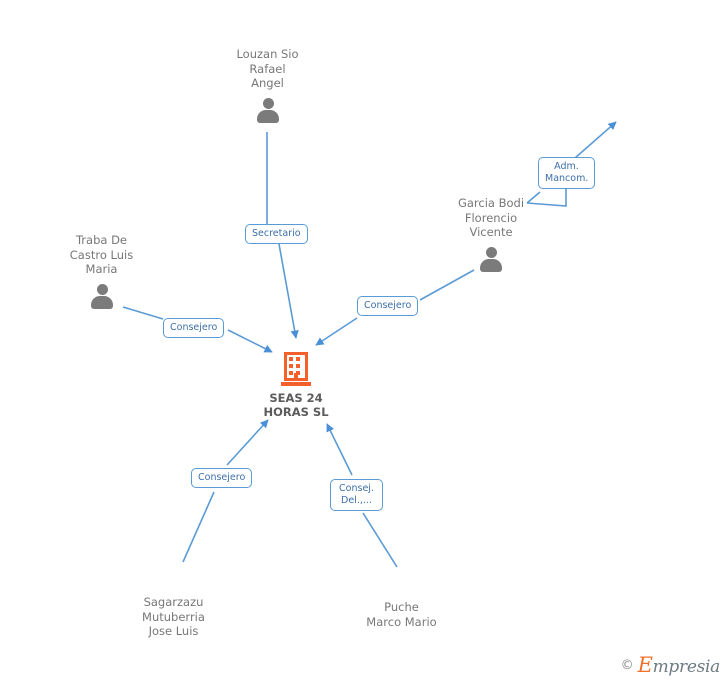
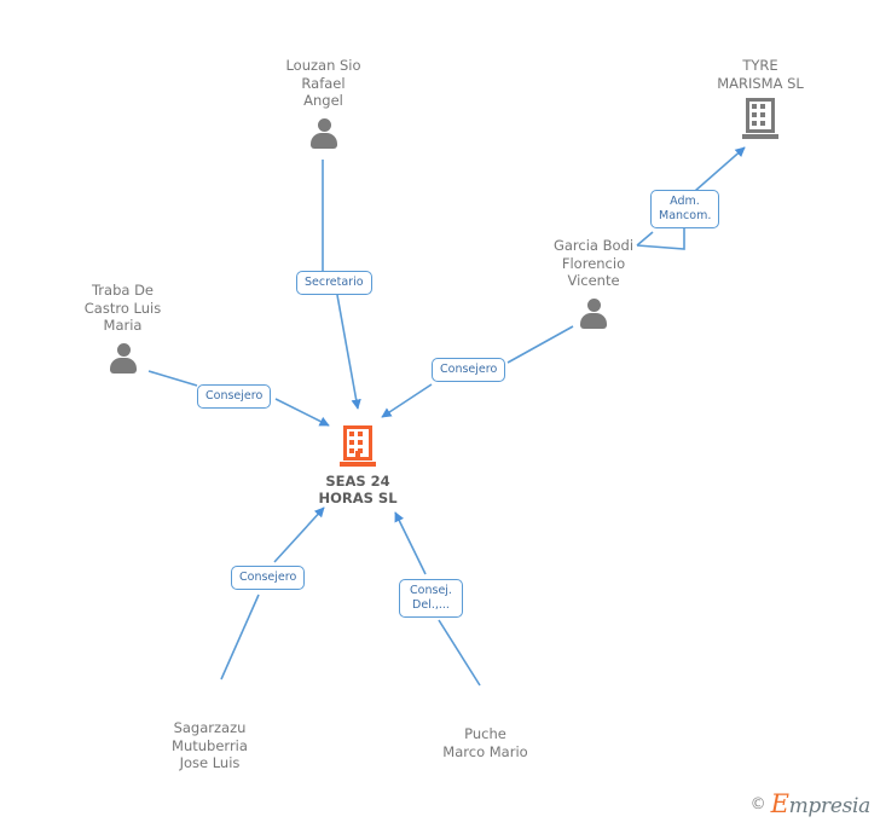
  Louzan Sio
  Rafael
  Angel
+ TYRE
+ MARISMA SL
  Garcia Bodi
  Florencio
  Vicente
  Traba De
  Castro Luis
  Maria
  SEAS 24
  HORAS SL
  Sagarzazu
  Mutuberria
  Jose Luis
  Puche
  Marco Mario
  Secretario
  Consejero
  Consejero
  Adm.
  Mancom.
  Consejero
  Consej.
  Del.,...
  ©
  Empresia
